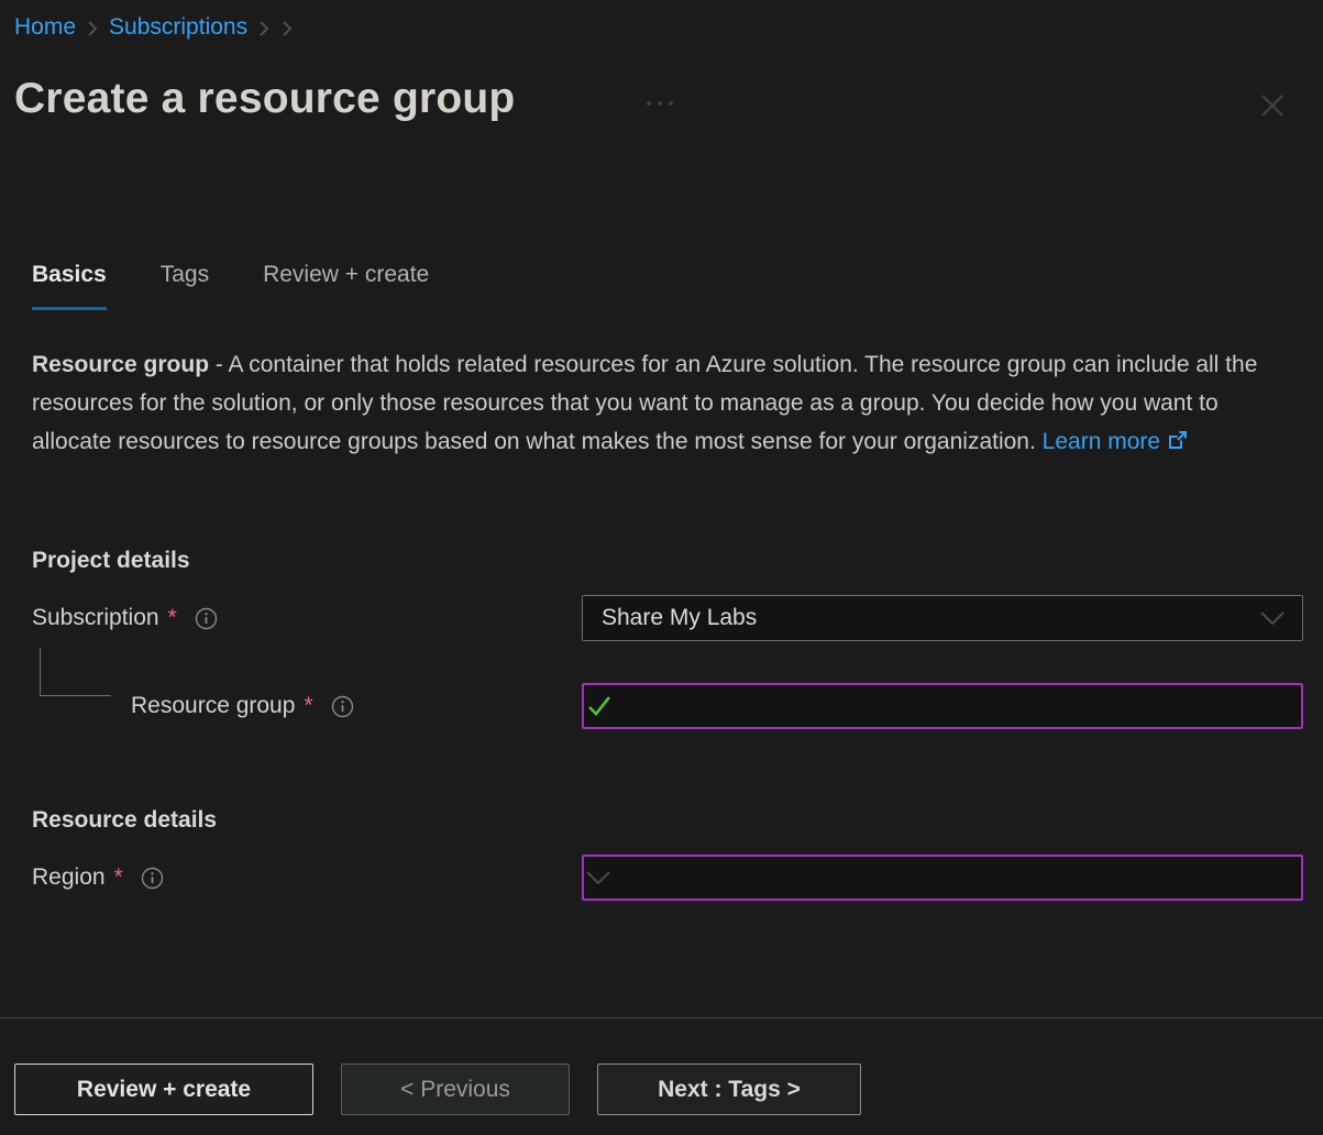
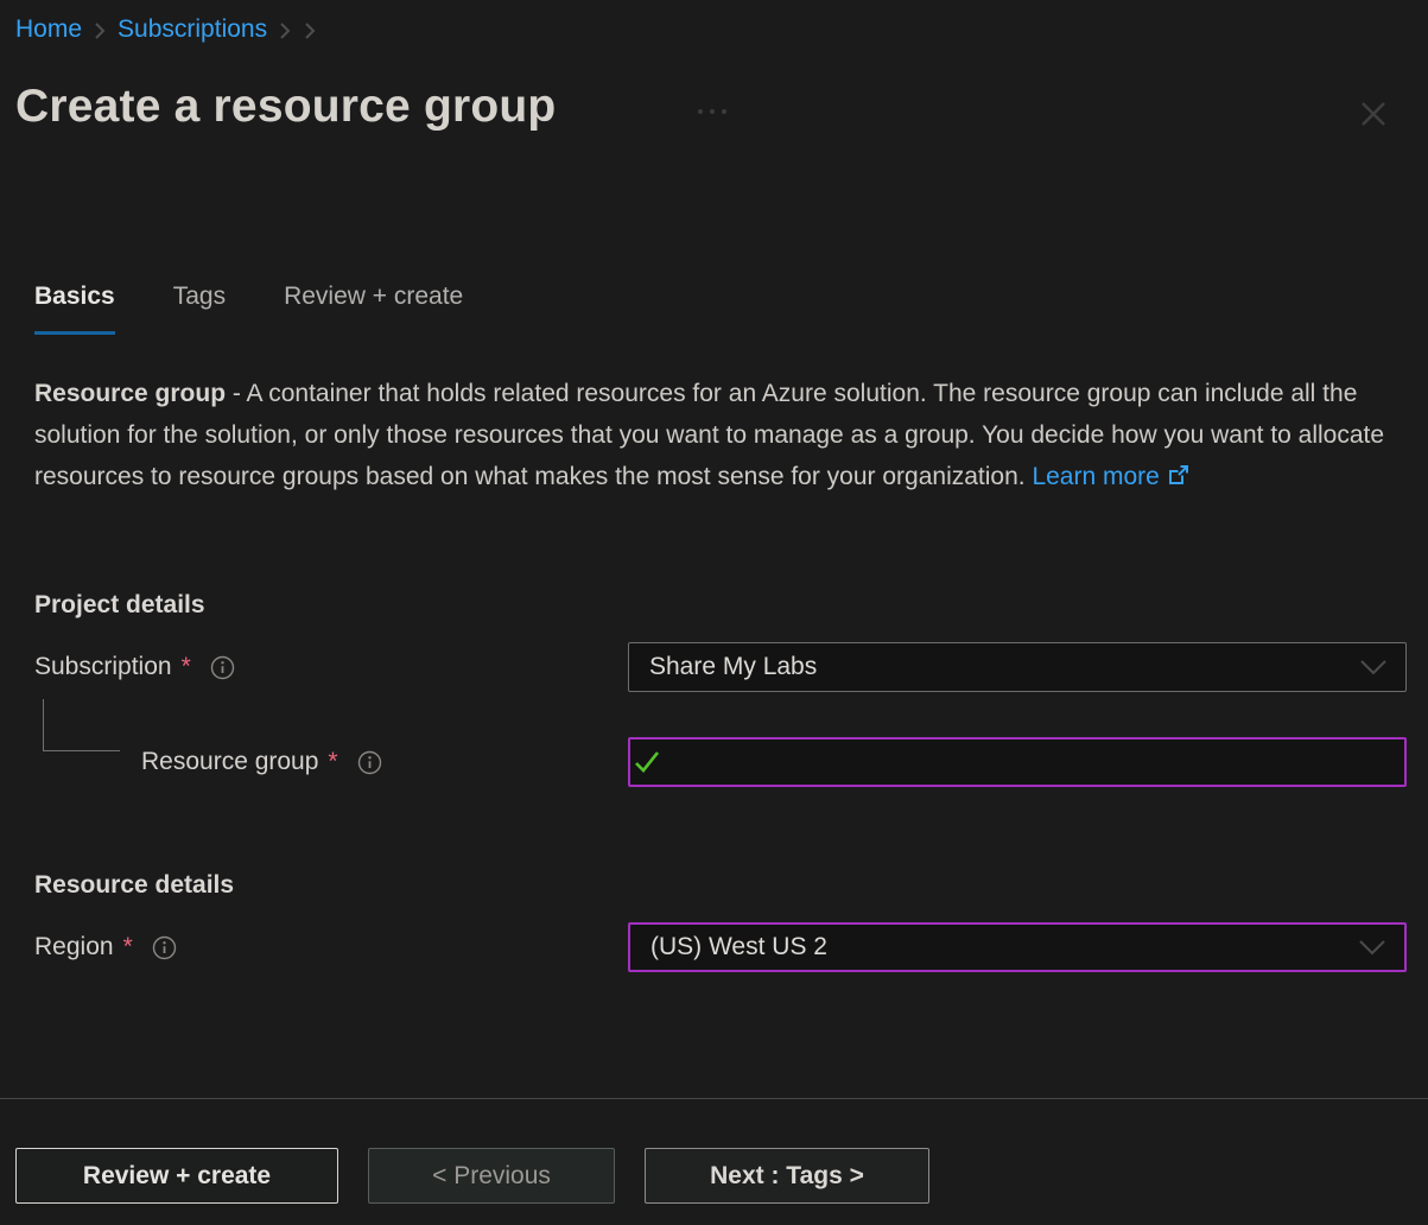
  Home
  Subscriptions
  Create a resource group
  Basics
  Tags
  Review + create
- Resource group - A container that holds related resources for an Azure solution. The resource group can include all the resources for the solution, or only those resources that you want to manage as a group. You decide how you want to allocate resources to resource groups based on what makes the most sense for your organization. Learn more
+ Resource group - A container that holds related resources for an Azure solution. The resource group can include all the solution for the solution, or only those resources that you want to manage as a group. You decide how you want to allocate resources to resource groups based on what makes the most sense for your organization. Learn more
  Project details
  Subscription
  *
  Share My Labs
  Resource group
  *
  Resource details
  Region
  *
+ (US) West US 2
  Review + create
  < Previous
  Next : Tags >
